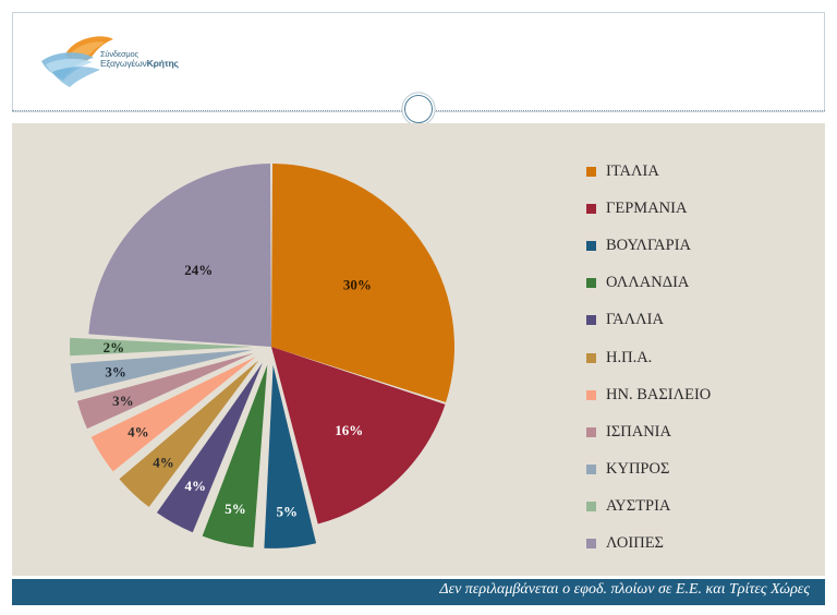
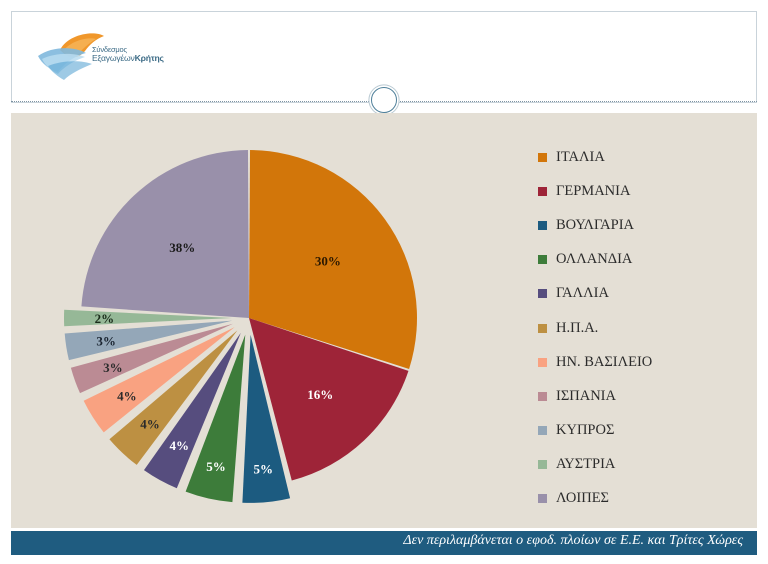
  Σύνδεσμος
  ΕξαγωγέωνΚρήτης
  30%
  16%
  5%
  5%
  4%
  4%
  4%
  3%
  3%
  2%
- 24%
+ 38%
  ΙΤΑΛΙΑ
  ΓΕΡΜΑΝΙΑ
  ΒΟΥΛΓΑΡΙΑ
  ΟΛΛΑΝΔΙΑ
  ΓΑΛΛΙΑ
  Η.Π.Α.
  ΗΝ. ΒΑΣΙΛΕΙΟ
  ΙΣΠΑΝΙΑ
  ΚΥΠΡΟΣ
  ΑΥΣΤΡΙΑ
  ΛΟΙΠΕΣ
  Δεν περιλαμβάνεται ο εφοδ. πλοίων σε Ε.Ε. και Τρίτες Χώρες
